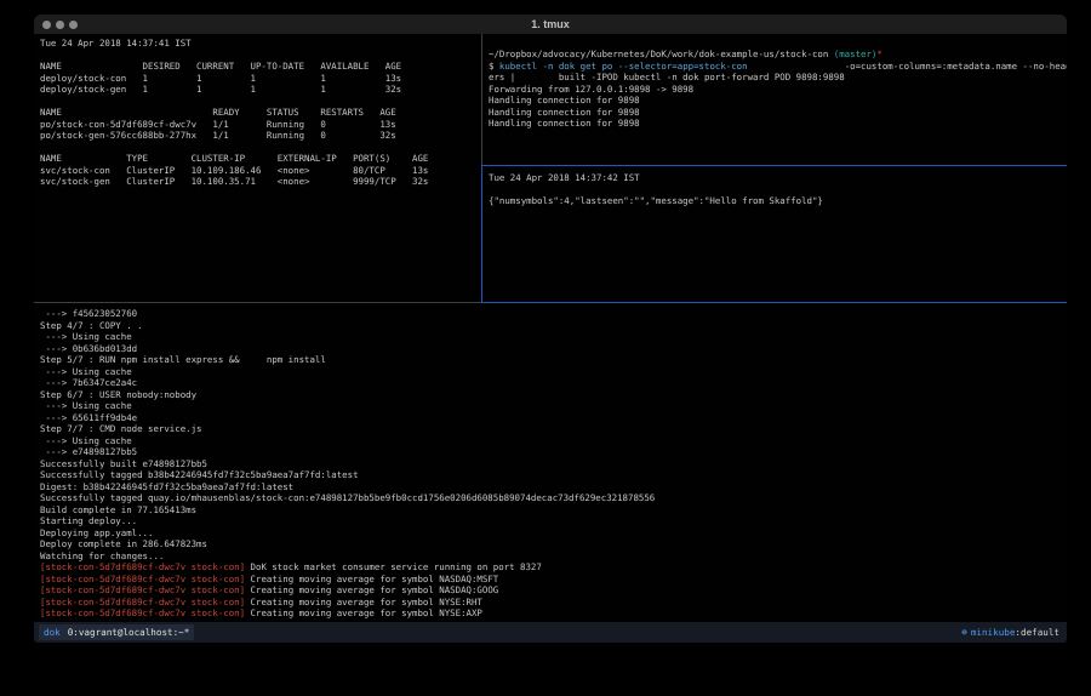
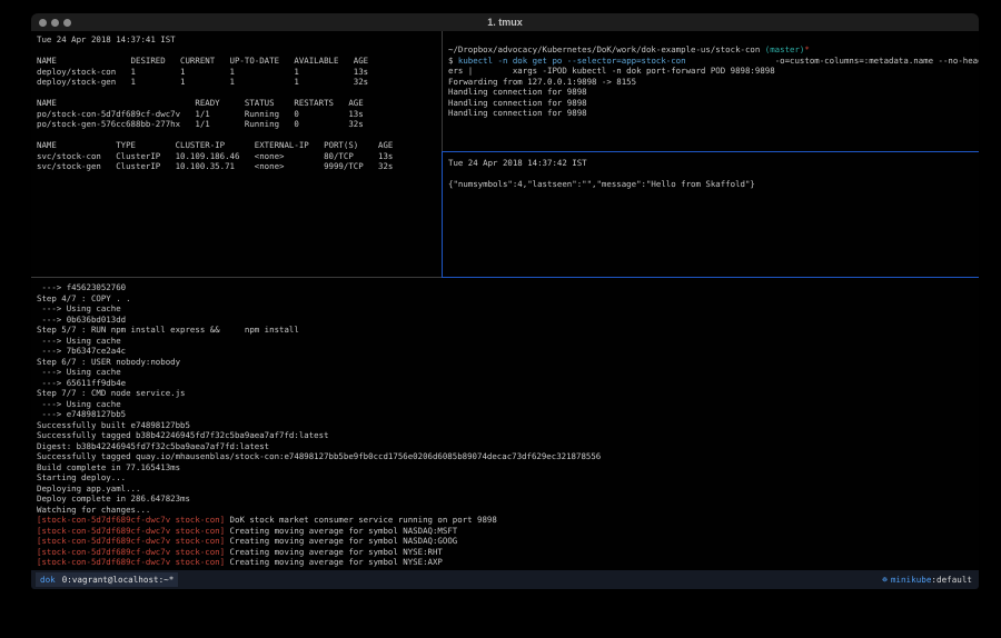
  1. tmux
  Tue 24 Apr 2018 14:37:41 IST
  NAME DESIRED CURRENT UP-TO-DATE AVAILABLE AGE
  deploy/stock-con 1 1 1 1 13s
  deploy/stock-gen 1 1 1 1 32s
  NAME READY STATUS RESTARTS AGE
  po/stock-con-5d7df689cf-dwc7v 1/1 Running 0 13s
  po/stock-gen-576cc688bb-277hx 1/1 Running 0 32s
  NAME TYPE CLUSTER-IP EXTERNAL-IP PORT(S) AGE
  svc/stock-con ClusterIP 10.109.186.46 <none> 80/TCP 13s
  svc/stock-gen ClusterIP 10.100.35.71 <none> 9999/TCP 32s
  ~/Dropbox/advocacy/Kubernetes/DoK/work/dok-example-us/stock-con (master)*
  $ kubectl -n dok get po --selector=app=stock-con -o=custom-columns=:metadata.name --no-hea
- ers | built -IPOD kubectl -n dok port-forward POD 9898:9898
+ ers | xargs -IPOD kubectl -n dok port-forward POD 9898:9898
- Forwarding from 127.0.0.1:9898 -> 9898
+ Forwarding from 127.0.0.1:9898 -> 8155
  Handling connection for 9898
  Handling connection for 9898
  Handling connection for 9898
  Tue 24 Apr 2018 14:37:42 IST
  {"numsymbols":4,"lastseen":"","message":"Hello from Skaffold"}
  ---> f45623052760
  Step 4/7 : COPY . .
  ---> Using cache
  ---> 0b636bd013dd
  Step 5/7 : RUN npm install express && npm install
  ---> Using cache
  ---> 7b6347ce2a4c
  Step 6/7 : USER nobody:nobody
  ---> Using cache
  ---> 65611ff9db4e
  Step 7/7 : CMD node service.js
  ---> Using cache
  ---> e74898127bb5
  Successfully built e74898127bb5
  Successfully tagged b38b42246945fd7f32c5ba9aea7af7fd:latest
  Digest: b38b42246945fd7f32c5ba9aea7af7fd:latest
  Successfully tagged quay.io/mhausenblas/stock-con:e74898127bb5be9fb0ccd1756e0206d6085b89074decac73df629ec321878556
  Build complete in 77.165413ms
  Starting deploy...
  Deploying app.yaml...
  Deploy complete in 286.647823ms
  Watching for changes...
- [stock-con-5d7df689cf-dwc7v stock-con] DoK stock market consumer service running on port 8327
+ [stock-con-5d7df689cf-dwc7v stock-con] DoK stock market consumer service running on port 9898
  [stock-con-5d7df689cf-dwc7v stock-con] Creating moving average for symbol NASDAQ:MSFT
  [stock-con-5d7df689cf-dwc7v stock-con] Creating moving average for symbol NASDAQ:GOOG
  [stock-con-5d7df689cf-dwc7v stock-con] Creating moving average for symbol NYSE:RHT
  [stock-con-5d7df689cf-dwc7v stock-con] Creating moving average for symbol NYSE:AXP
  dok
  0:vagrant@localhost:~*
  ☸ minikube:default
